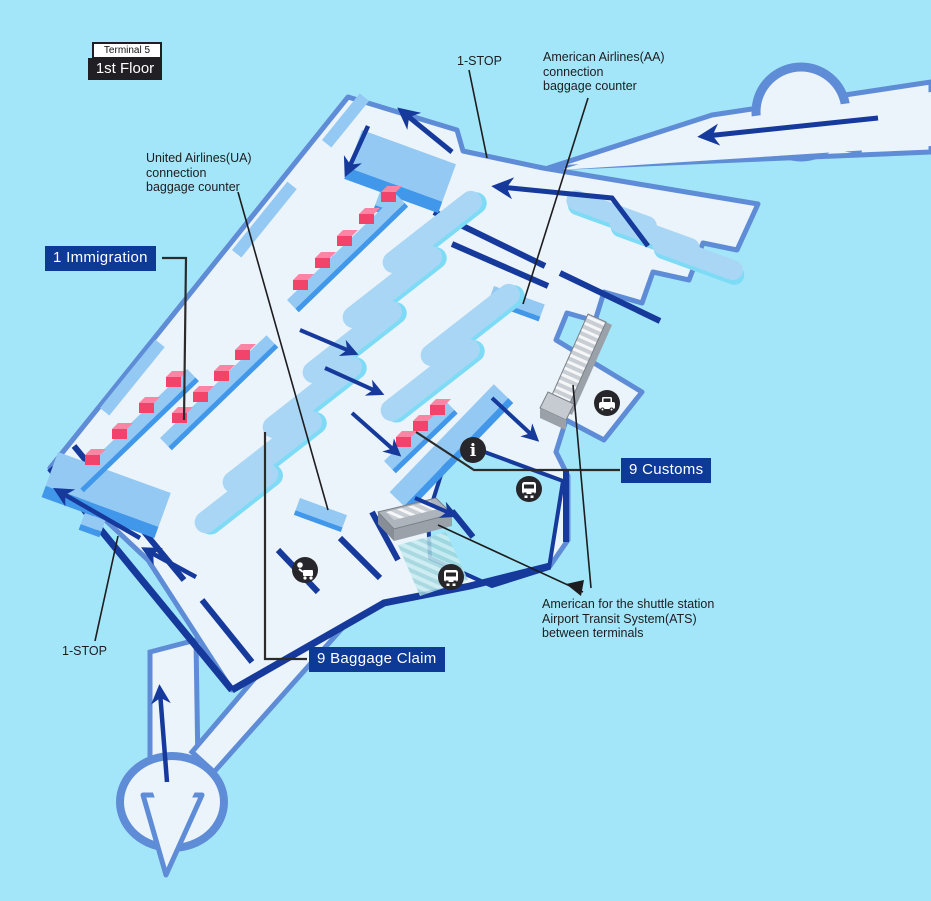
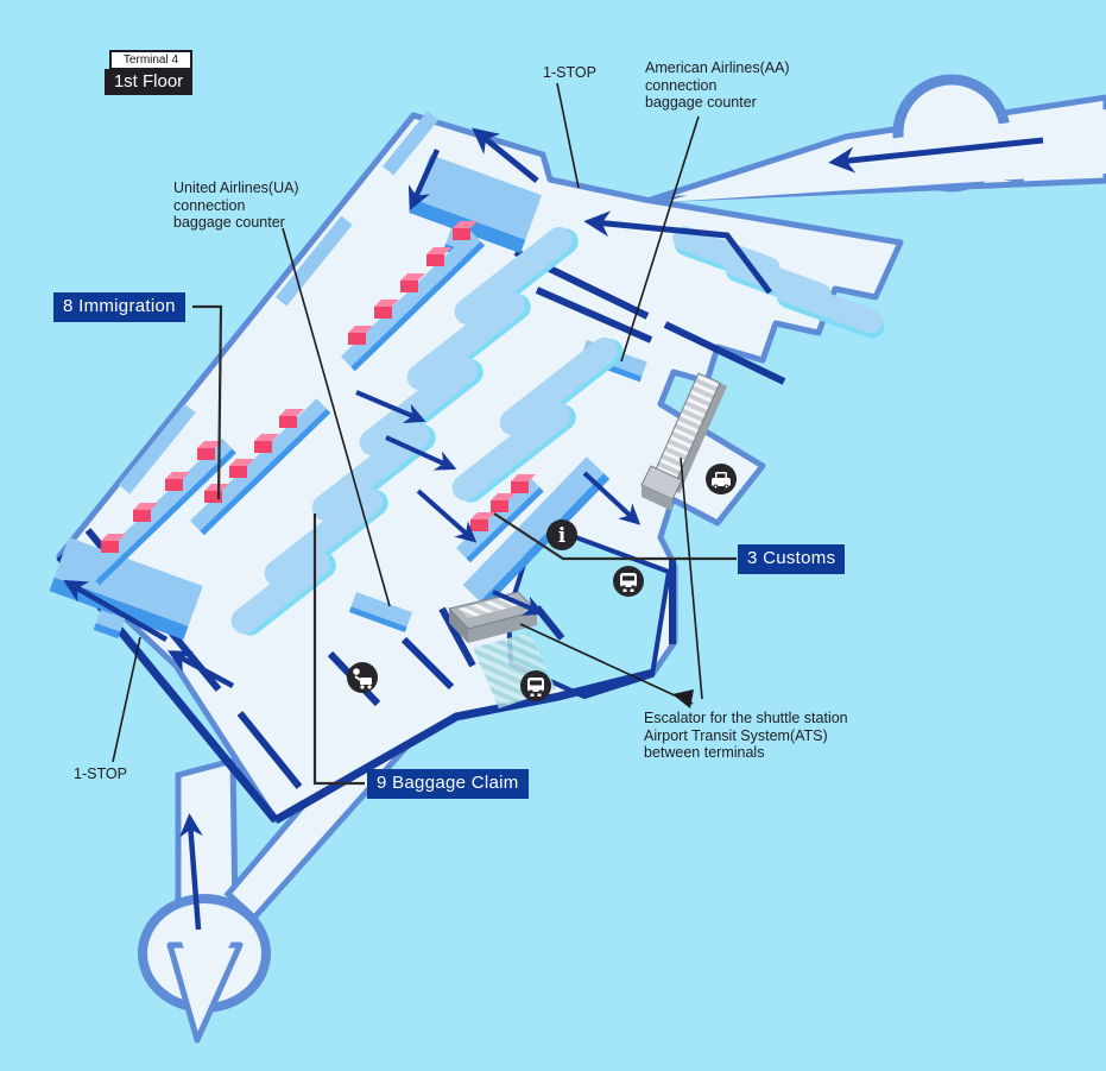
  i
- Terminal 5
+ Terminal 4
  1st Floor
  1-STOP
  American Airlines(AA)
  connection
  baggage counter
  United Airlines(UA)
  connection
  baggage counter
- 1 Immigration
+ 8 Immigration
- 9 Customs
+ 3 Customs
  9 Baggage Claim
- American for the shuttle station
+ Escalator for the shuttle station
  Airport Transit System(ATS)
  between terminals
  1-STOP
